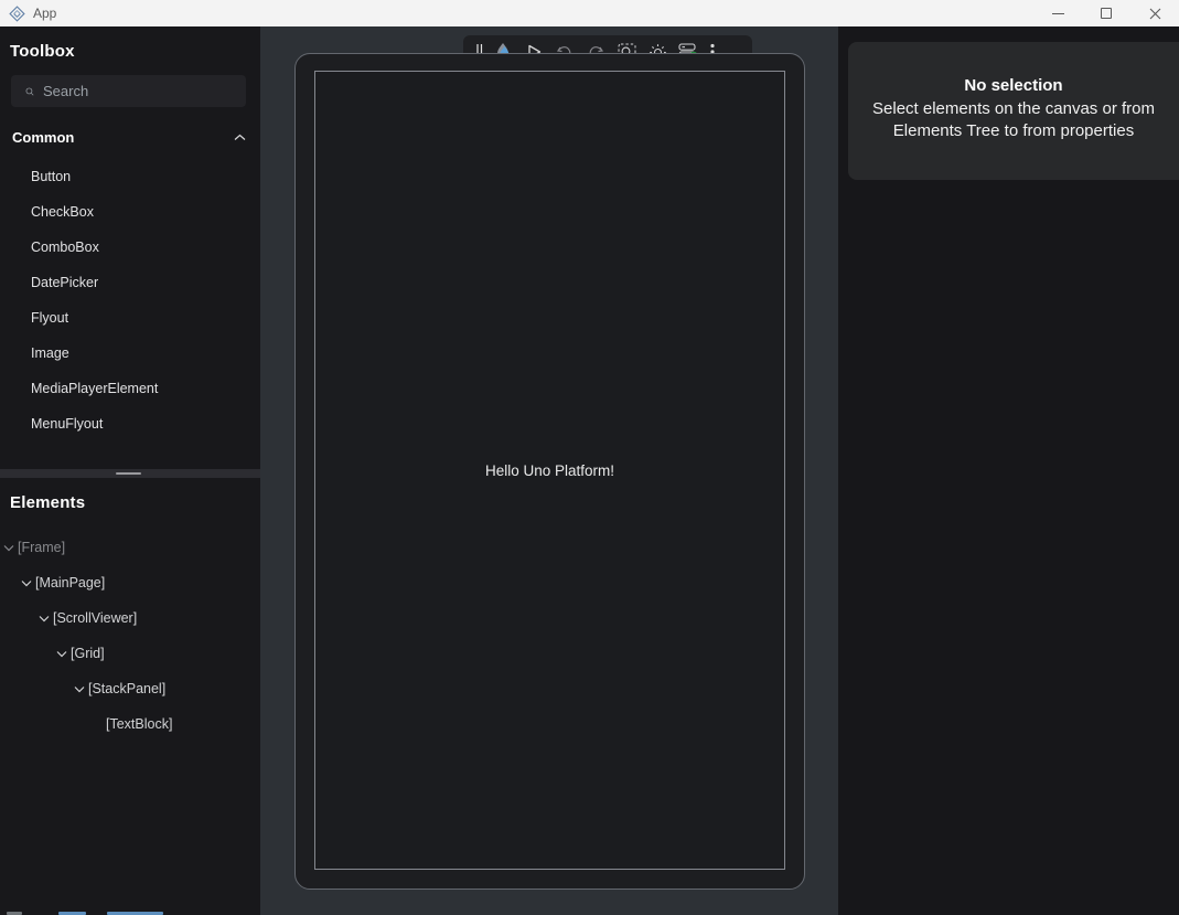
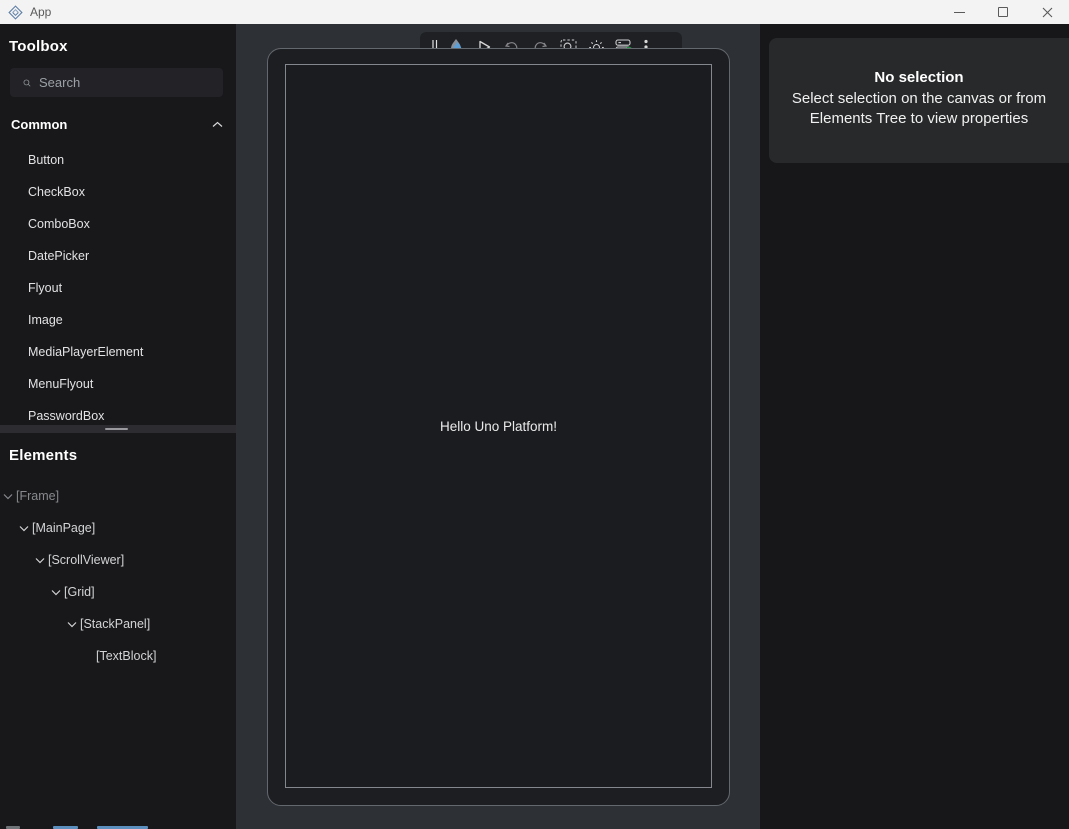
  App
  Toolbox
  Search
  Common
  Button
  CheckBox
  ComboBox
  DatePicker
  Flyout
  Image
  MediaPlayerElement
  MenuFlyout
+ PasswordBox
  Elements
  [Frame]
  [MainPage]
  [ScrollViewer]
  [Grid]
  [StackPanel]
  [TextBlock]
  Hello Uno Platform!
  No selection
- Select elements on the canvas or from
+ Select selection on the canvas or from
- Elements Tree to from properties
+ Elements Tree to view properties
